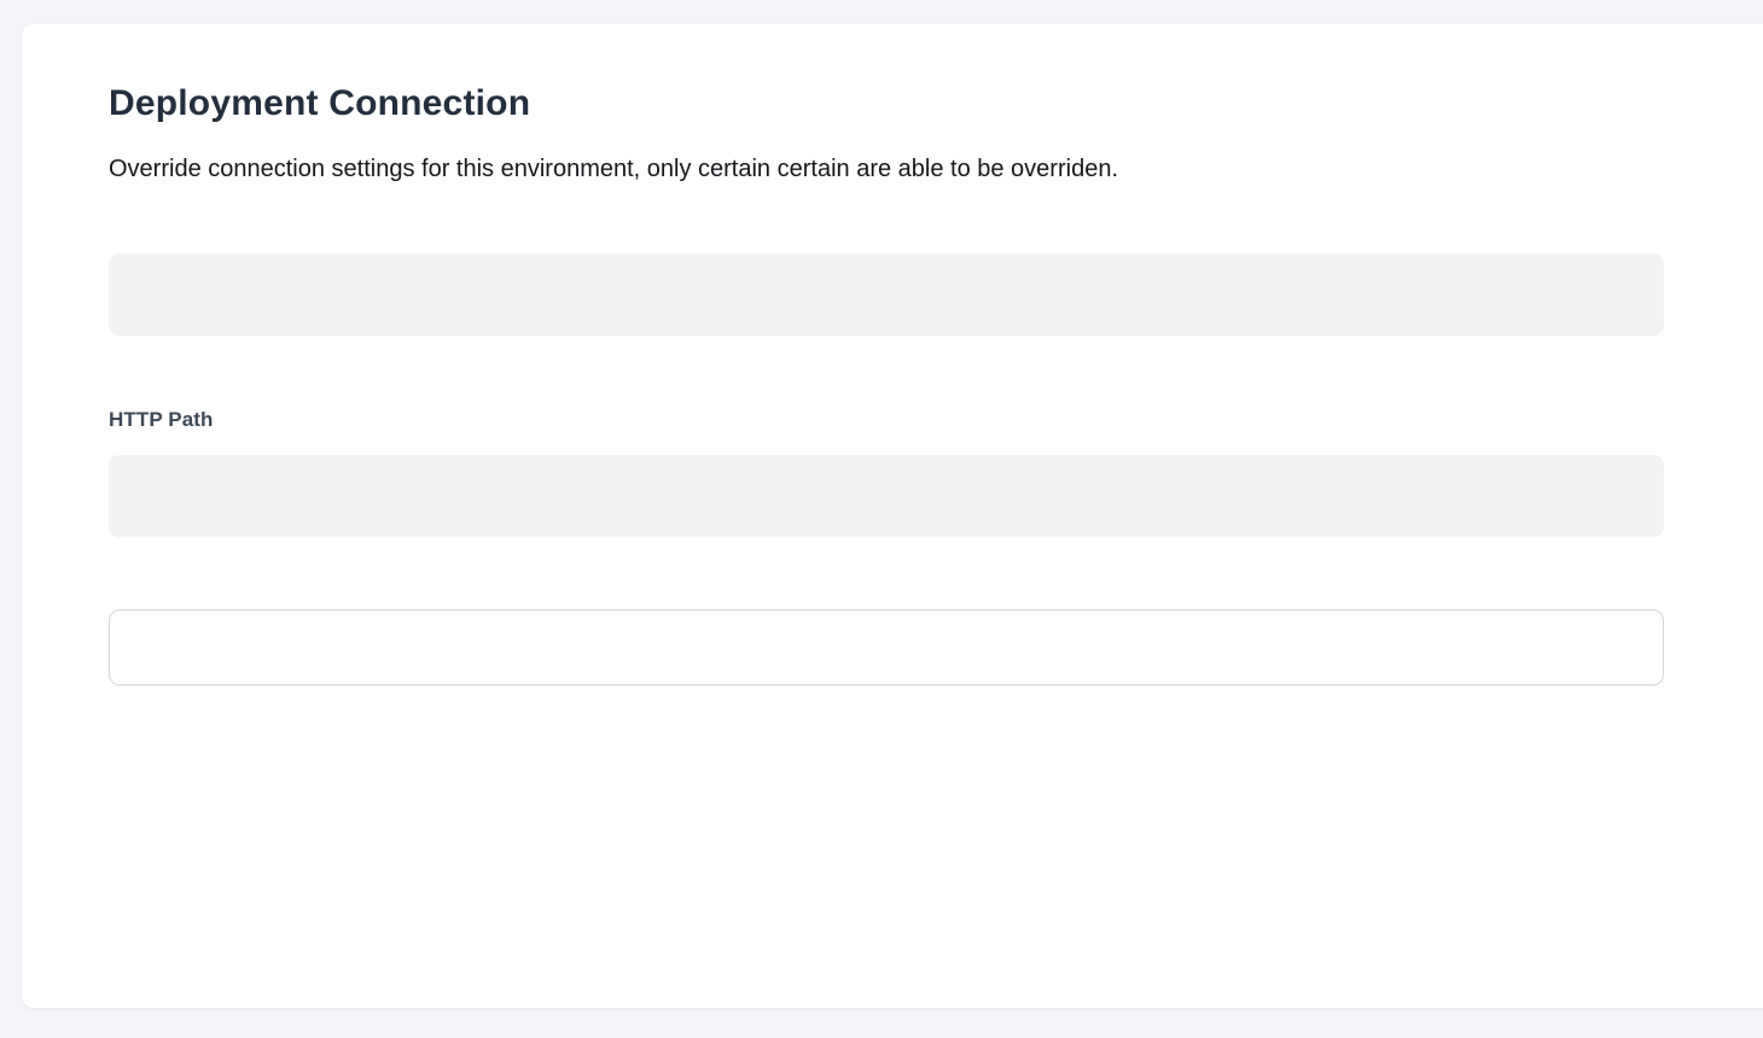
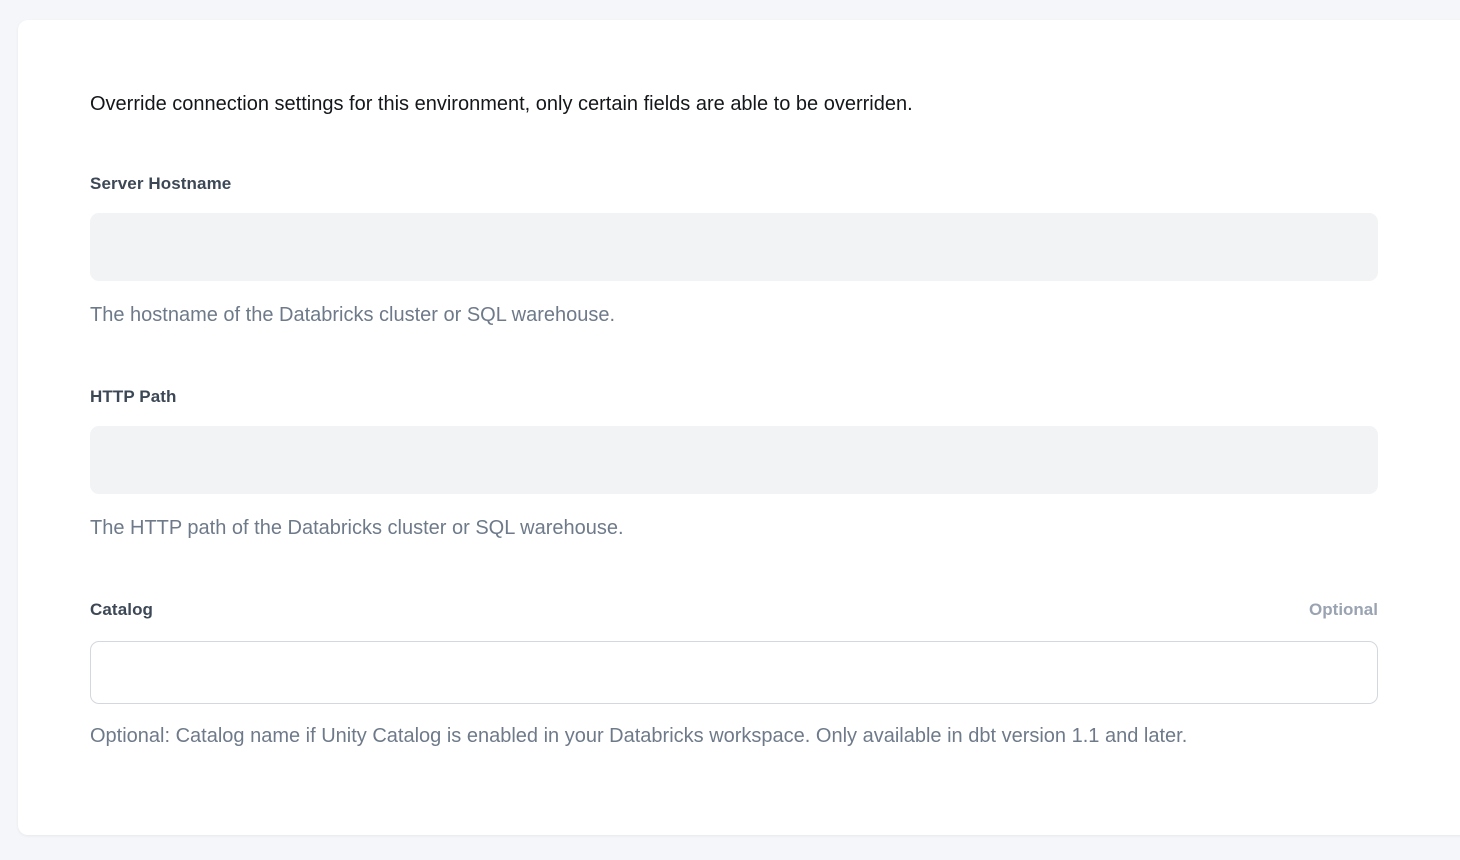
- Deployment Connection
- Override connection settings for this environment, only certain certain are able to be overriden.
+ Override connection settings for this environment, only certain fields are able to be overriden.
+ Server Hostname
+ The hostname of the Databricks cluster or SQL warehouse.
  HTTP Path
+ The HTTP path of the Databricks cluster or SQL warehouse.
+ Catalog
+ Optional
+ Optional: Catalog name if Unity Catalog is enabled in your Databricks workspace. Only available in dbt version 1.1 and later.
